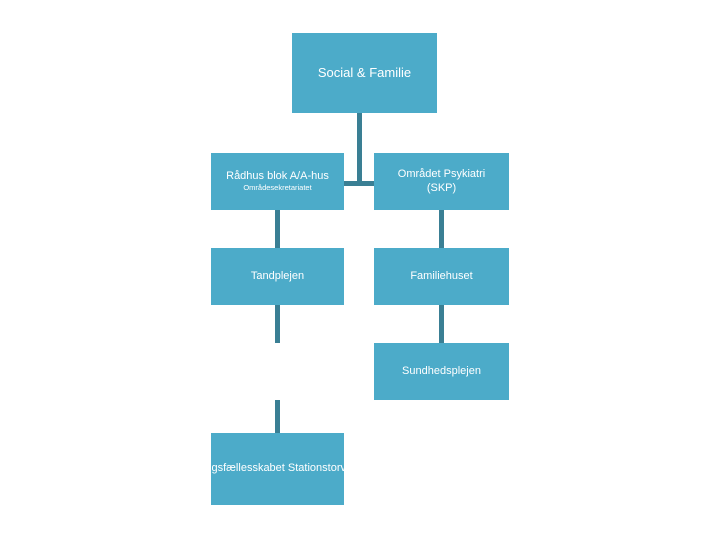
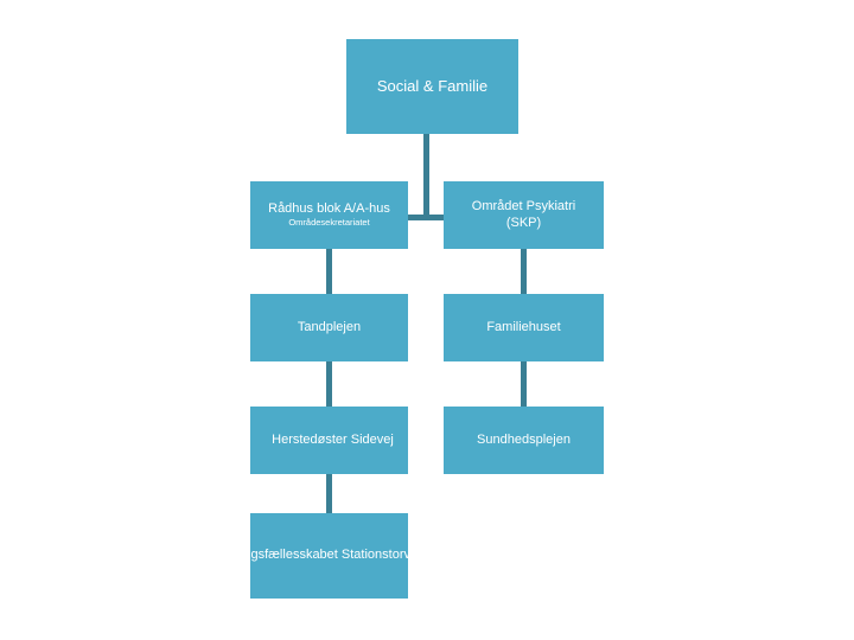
  Social & Familie
  Rådhus blok A/A-hus
  Områdesekretariatet
  Tandplejen
+ Herstedøster Sidevej
  Klub Stoppestedet, Opgangsfællesskabet Stationstorvet og de 3 bofællesskaber
  Området Psykiatri
  (SKP)
  Familiehuset
  Sundhedsplejen
